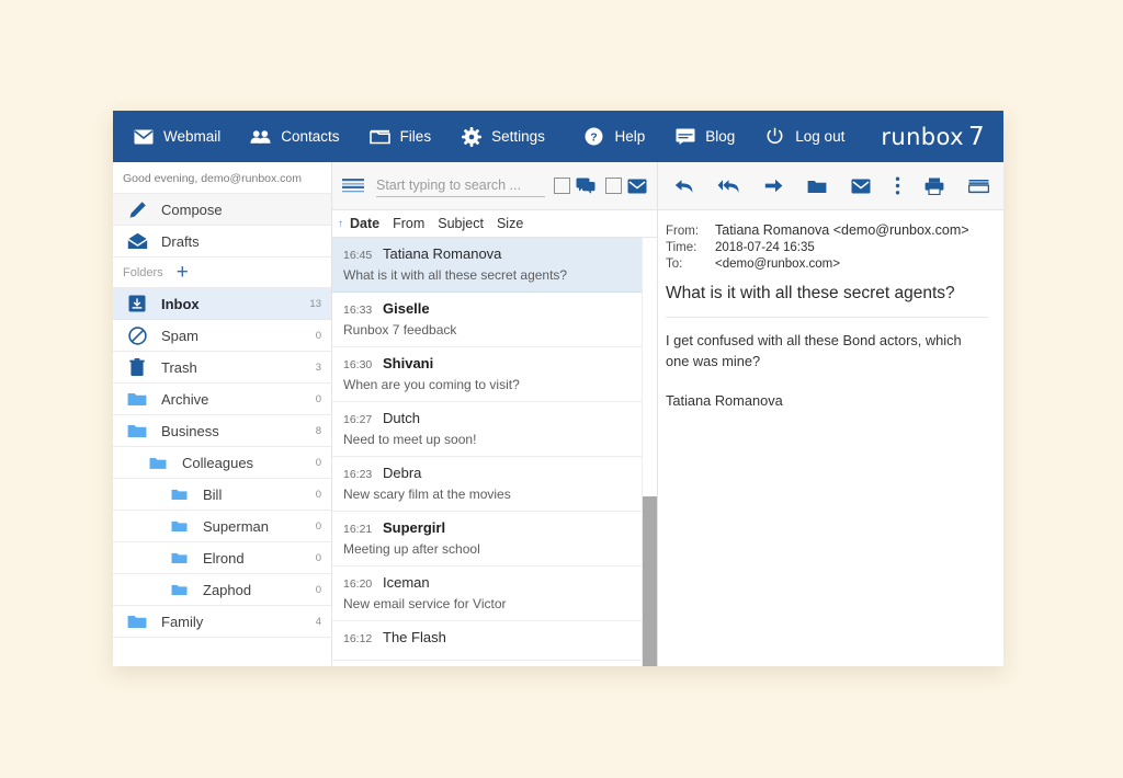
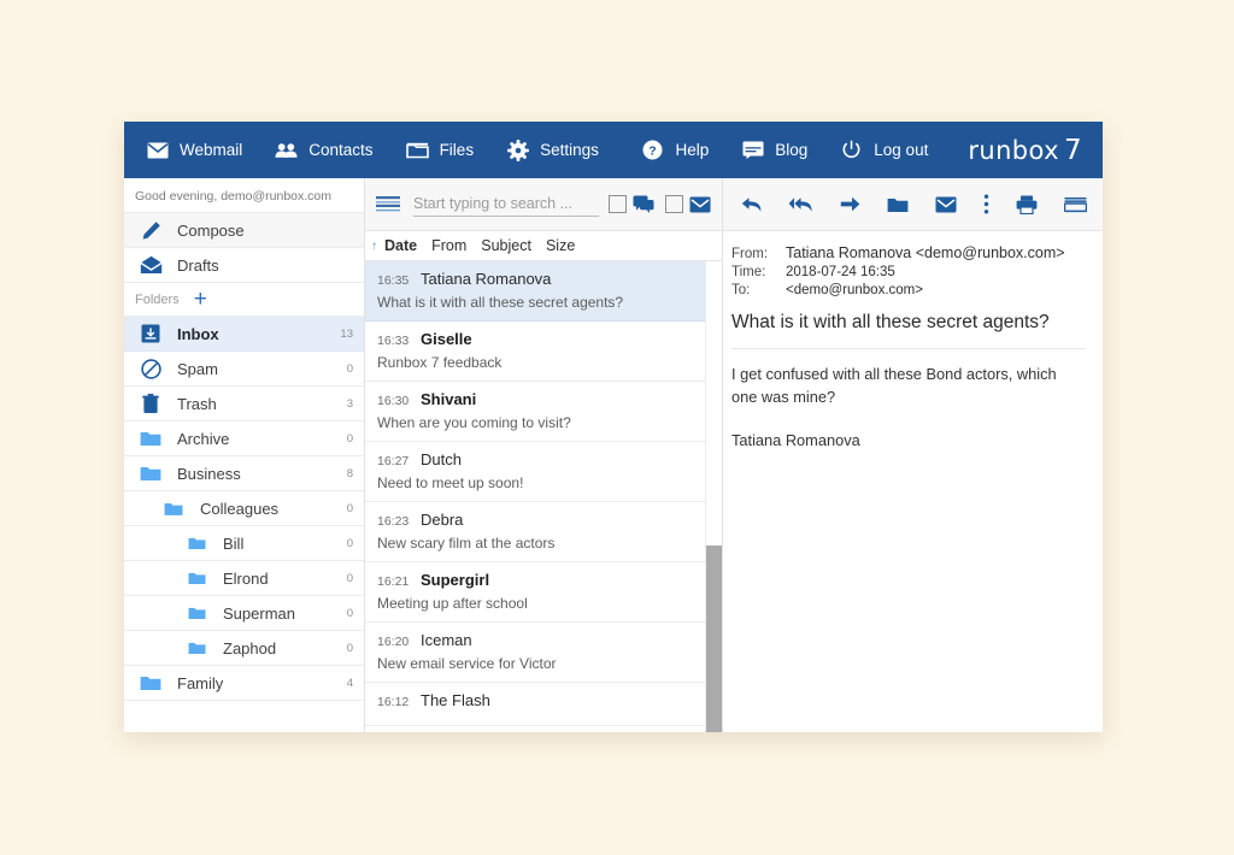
  Webmail
  Contacts
  Files
  Settings
  ?
  Help
  Blog
  Log out
  runbox 7
  Good evening, demo@runbox.com
  Compose
  Drafts
  Folders
  +
  Inbox
  13
  Spam
  0
  Trash
  3
  Archive
  0
  Business
  8
  Colleagues
  0
  Bill
  0
- Superman
+ Elrond
  0
- Elrond
+ Superman
  0
  Zaphod
  0
  Family
  4
  Start typing to search ...
  ↑
  Date
  From
  Subject
  Size
- 16:45
+ 16:35
  Tatiana Romanova
  What is it with all these secret agents?
  16:33
  Giselle
  Runbox 7 feedback
  16:30
  Shivani
  When are you coming to visit?
  16:27
  Dutch
  Need to meet up soon!
  16:23
  Debra
- New scary film at the movies
+ New scary film at the actors
  16:21
  Supergirl
  Meeting up after school
  16:20
  Iceman
  New email service for Victor
  16:12
  The Flash
  From:
  Tatiana Romanova <demo@runbox.com>
  Time:
  2018-07-24 16:35
  To:
  <demo@runbox.com>
  What is it with all these secret agents?
  I get confused with all these Bond actors, which one was mine?
  Tatiana Romanova
